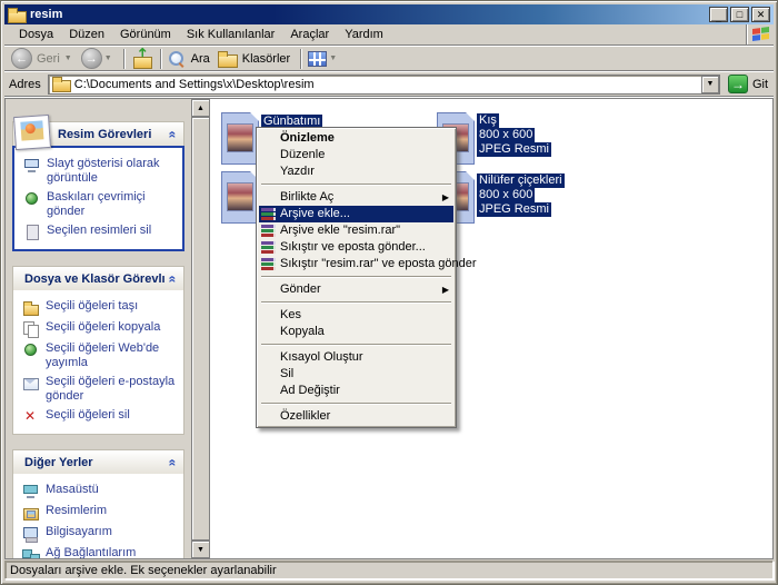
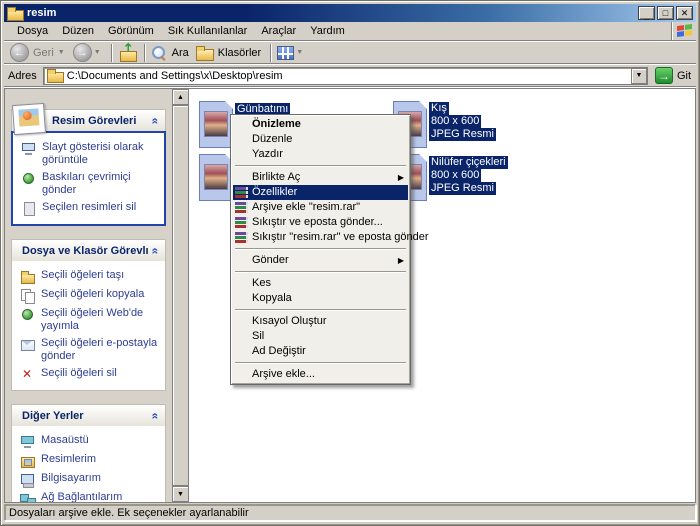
  resim
  _
  □
  ✕
  Dosya
  Düzen
  Görünüm
  Sık Kullanılanlar
  Araçlar
  Yardım
  ←
  Geri
  →
  Ara
  Klasörler
  Adres
  C:\Documents and Settings\x\Desktop\resim
  →
  Git
  Resim Görevleri
  Slayt gösterisi olarak görüntüle
  Baskıları çevrimiçi gönder
  Seçilen resimleri sil
  Dosya ve Klasör Görevlı
  Seçili öğeleri taşı
  Seçili öğeleri kopyala
  Seçili öğeleri Web'de yayımla
  Seçili öğeleri e-postayla gönder
  Seçili öğeleri sil
  Diğer Yerler
  Masaüstü
  Resimlerim
  Bilgisayarım
  Ağ Bağlantılarım
  Günbatımı
  Kış
  800 x 600
  JPEG Resmi
  Nilüfer çiçekleri
  800 x 600
  JPEG Resmi
  Önizleme
  Düzenle
  Yazdır
  Birlikte Aç
  ▶
- Arşive ekle...
+ Özellikler
  Arşive ekle "resim.rar"
  Sıkıştır ve eposta gönder...
  Sıkıştır "resim.rar" ve eposta gönder
  Gönder
  ▶
  Kes
  Kopyala
  Kısayol Oluştur
  Sil
  Ad Değiştir
- Özellikler
+ Arşive ekle...
  Dosyaları arşive ekle. Ek seçenekler ayarlanabilir
